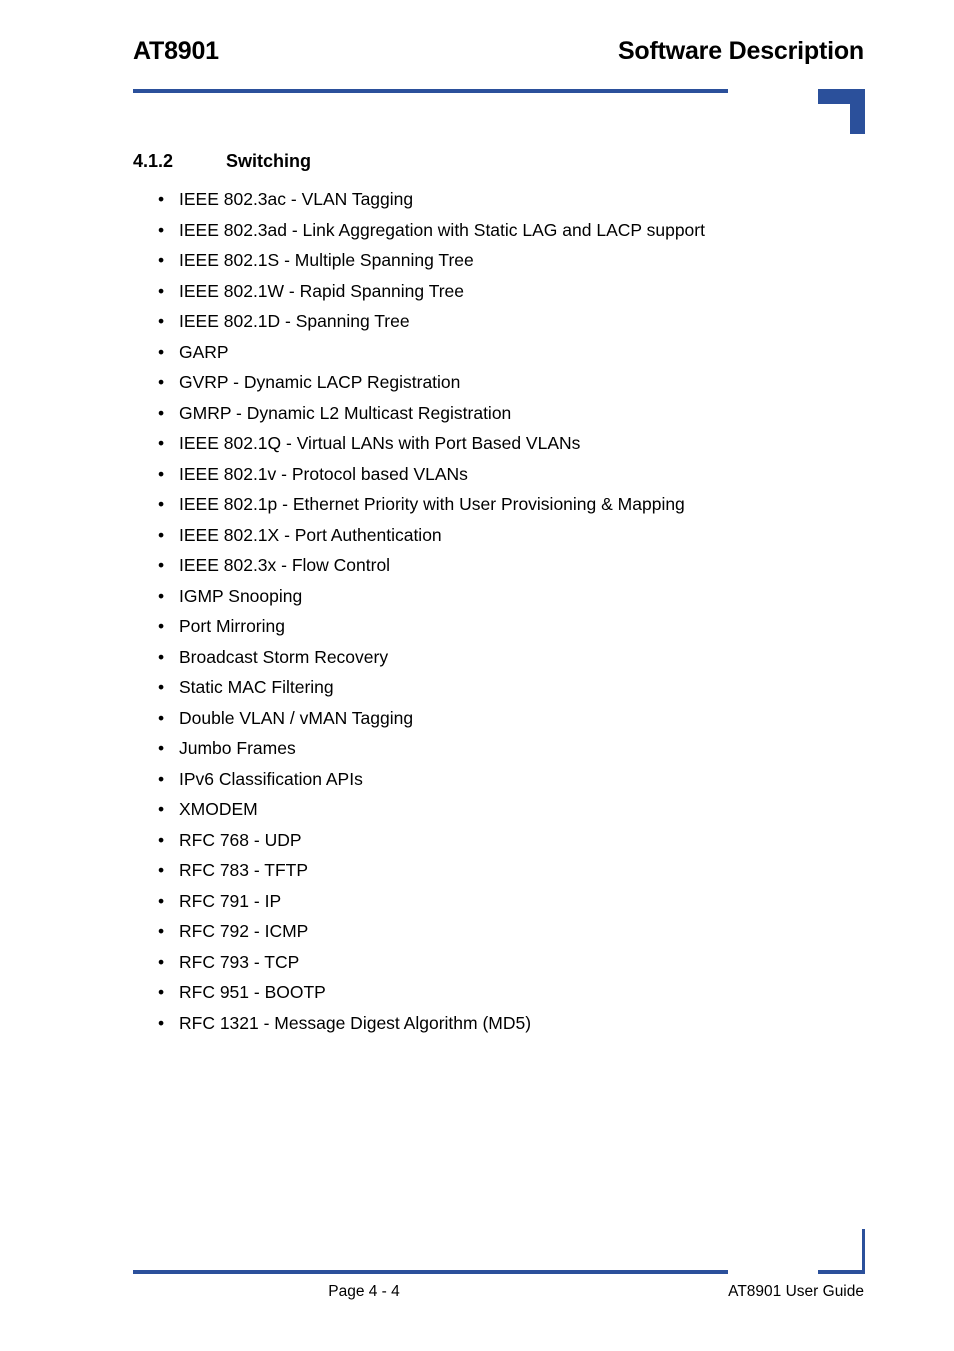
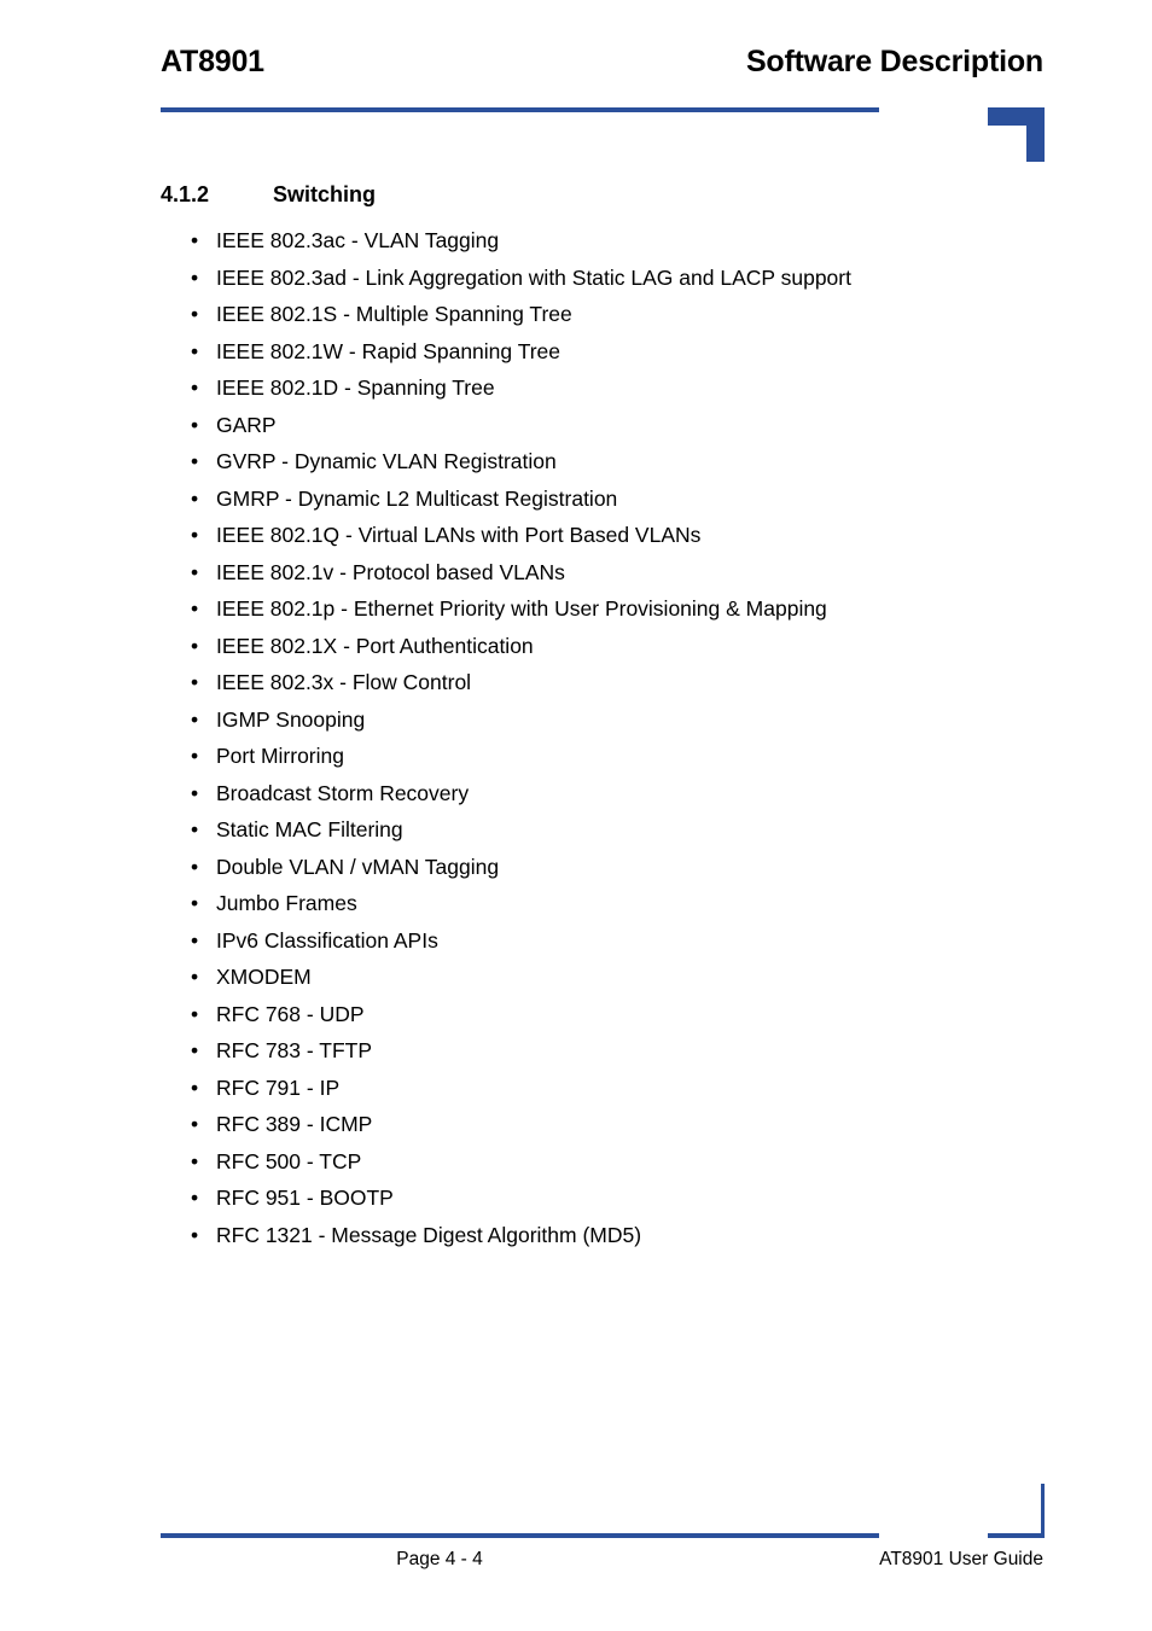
  AT8901
  Software Description
  4.1.2
  Switching
  •
  IEEE 802.3ac - VLAN Tagging
  •
  IEEE 802.3ad - Link Aggregation with Static LAG and LACP support
  •
  IEEE 802.1S - Multiple Spanning Tree
  •
  IEEE 802.1W - Rapid Spanning Tree
  •
  IEEE 802.1D - Spanning Tree
  •
  GARP
  •
- GVRP - Dynamic LACP Registration
+ GVRP - Dynamic VLAN Registration
  •
  GMRP - Dynamic L2 Multicast Registration
  •
  IEEE 802.1Q - Virtual LANs with Port Based VLANs
  •
  IEEE 802.1v - Protocol based VLANs
  •
  IEEE 802.1p - Ethernet Priority with User Provisioning & Mapping
  •
  IEEE 802.1X - Port Authentication
  •
  IEEE 802.3x - Flow Control
  •
  IGMP Snooping
  •
  Port Mirroring
  •
  Broadcast Storm Recovery
  •
  Static MAC Filtering
  •
  Double VLAN / vMAN Tagging
  •
  Jumbo Frames
  •
  IPv6 Classification APIs
  •
  XMODEM
  •
  RFC 768 - UDP
  •
  RFC 783 - TFTP
  •
  RFC 791 - IP
  •
- RFC 792 - ICMP
+ RFC 389 - ICMP
  •
- RFC 793 - TCP
+ RFC 500 - TCP
  •
  RFC 951 - BOOTP
  •
  RFC 1321 - Message Digest Algorithm (MD5)
  Page 4 - 4
  AT8901 User Guide
